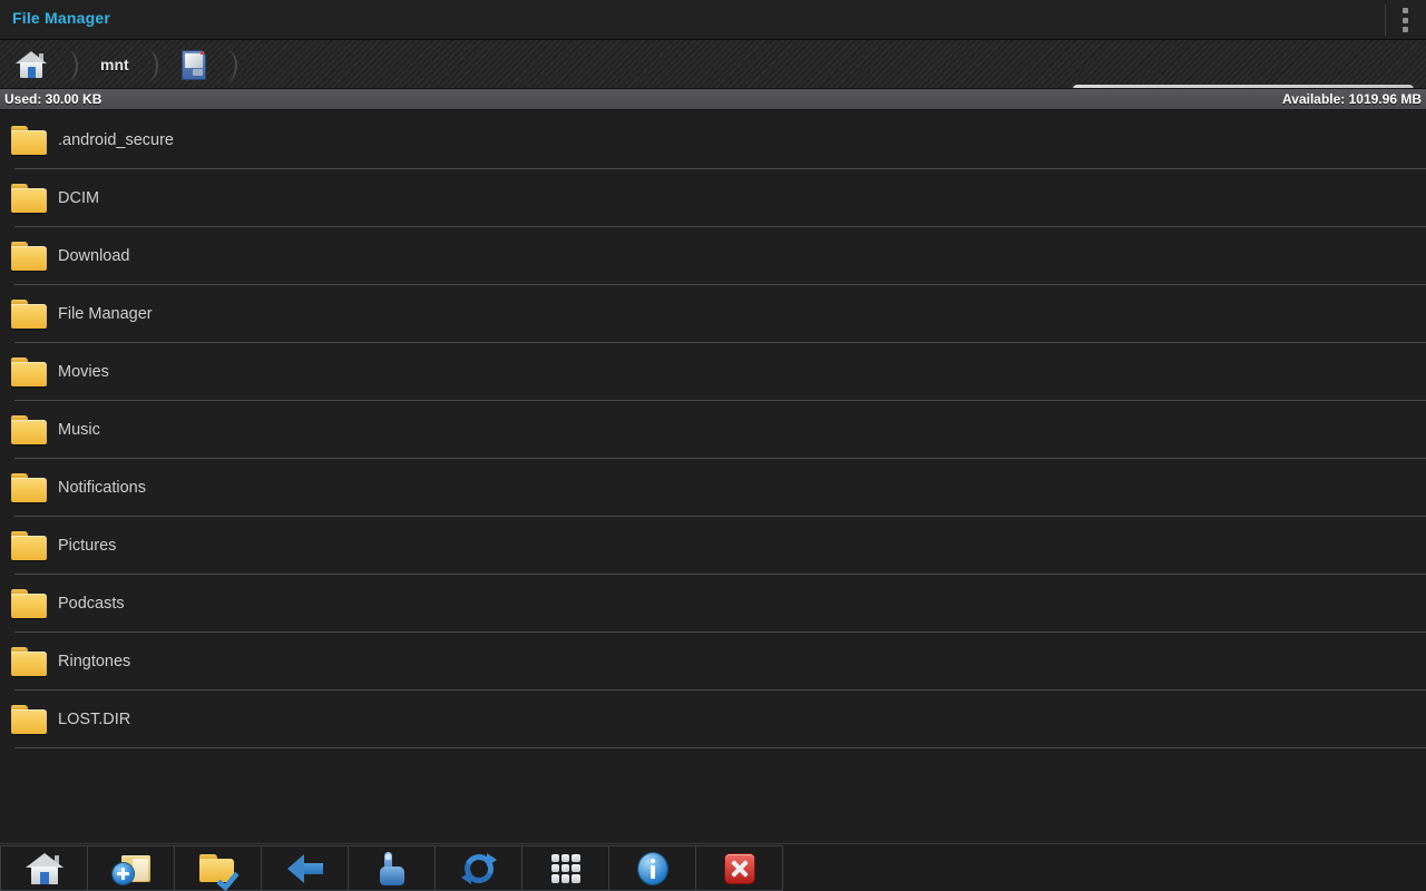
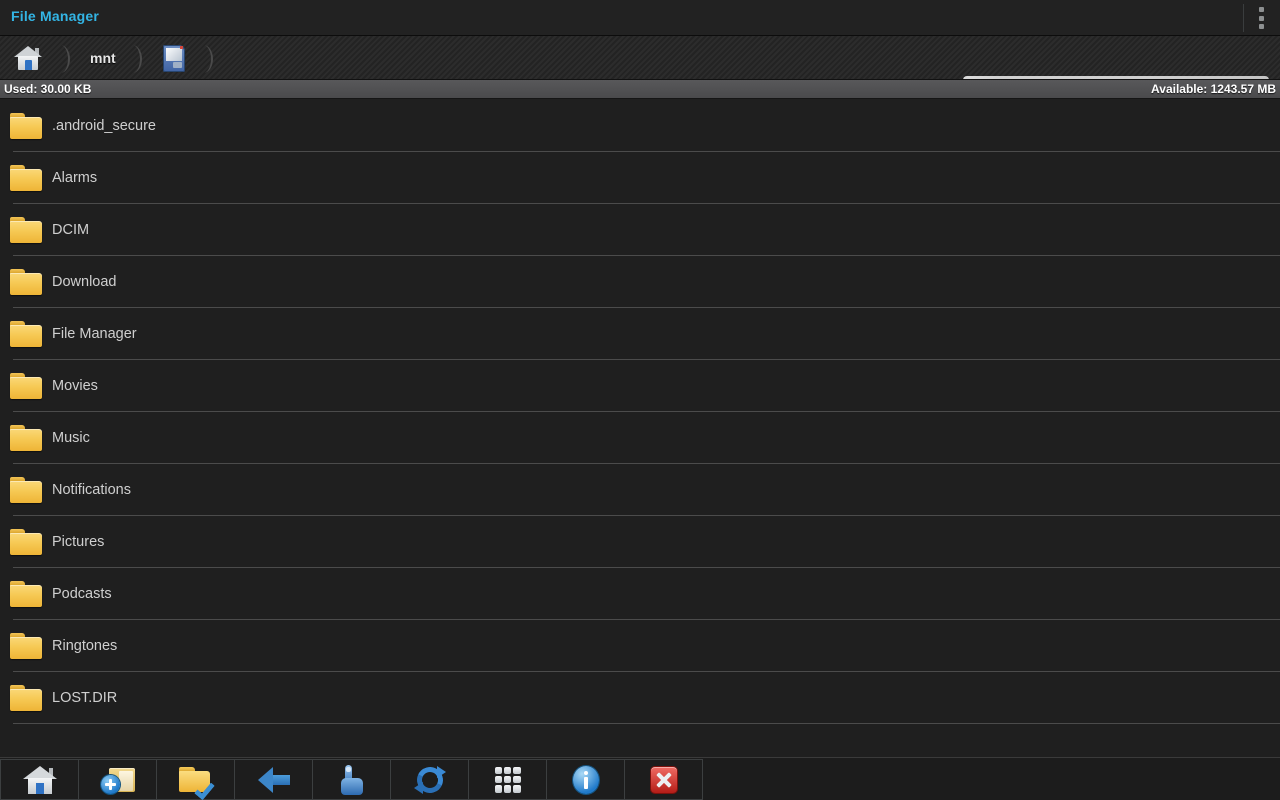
  File Manager
  mnt
  Used: 30.00 KB
- Available: 1019.96 MB
+ Available: 1243.57 MB
  .android_secure
+ Alarms
  DCIM
  Download
  File Manager
  Movies
  Music
  Notifications
  Pictures
  Podcasts
  Ringtones
  LOST.DIR
